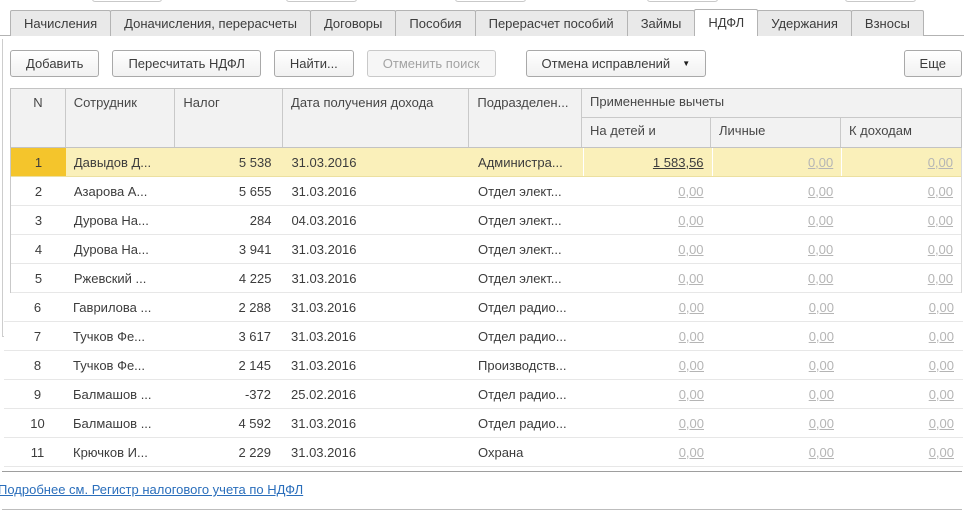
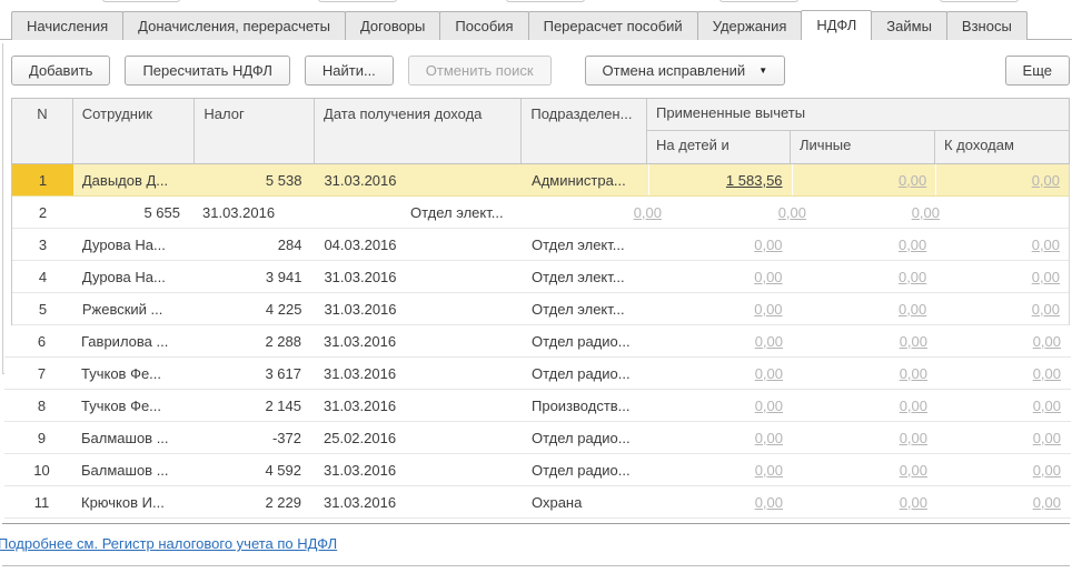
  Начисления
  Доначисления, перерасчеты
  Договоры
  Пособия
  Перерасчет пособий
- Займы
+ Удержания
  НДФЛ
- Удержания
+ Займы
  Взносы
  Добавить
  Пересчитать НДФЛ
  Найти...
  Отменить поиск
  Отмена исправлений
  ▼
  Еще
  N
  Сотрудник
  Налог
  Дата получения дохода
  Подразделен...
  Примененные вычеты
  На детей и
  Личные
  К доходам
  1
  Давыдов Д...
  5 538
  31.03.2016
  Администра...
  1 583,56
  0,00
  0,00
  2
- Азарова А...
  5 655
  31.03.2016
  Отдел элект...
  0,00
  0,00
  0,00
  3
  Дурова На...
  284
  04.03.2016
  Отдел элект...
  0,00
  0,00
  0,00
  4
  Дурова На...
  3 941
  31.03.2016
  Отдел элект...
  0,00
  0,00
  0,00
  5
  Ржевский ...
  4 225
  31.03.2016
  Отдел элект...
  0,00
  0,00
  0,00
  6
  Гаврилова ...
  2 288
  31.03.2016
  Отдел радио...
  0,00
  0,00
  0,00
  7
  Тучков Фе...
  3 617
  31.03.2016
  Отдел радио...
  0,00
  0,00
  0,00
  8
  Тучков Фе...
  2 145
  31.03.2016
  Производств...
  0,00
  0,00
  0,00
  9
  Балмашов ...
  -372
  25.02.2016
  Отдел радио...
  0,00
  0,00
  0,00
  10
  Балмашов ...
  4 592
  31.03.2016
  Отдел радио...
  0,00
  0,00
  0,00
  11
  Крючков И...
  2 229
  31.03.2016
  Охрана
  0,00
  0,00
  0,00
  Подробнее см. Регистр налогового учета по НДФЛ
